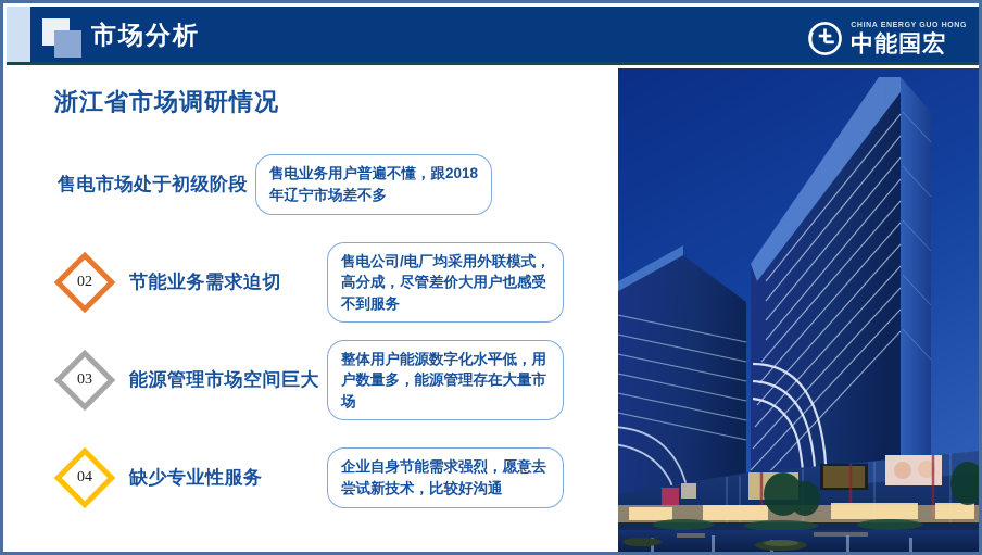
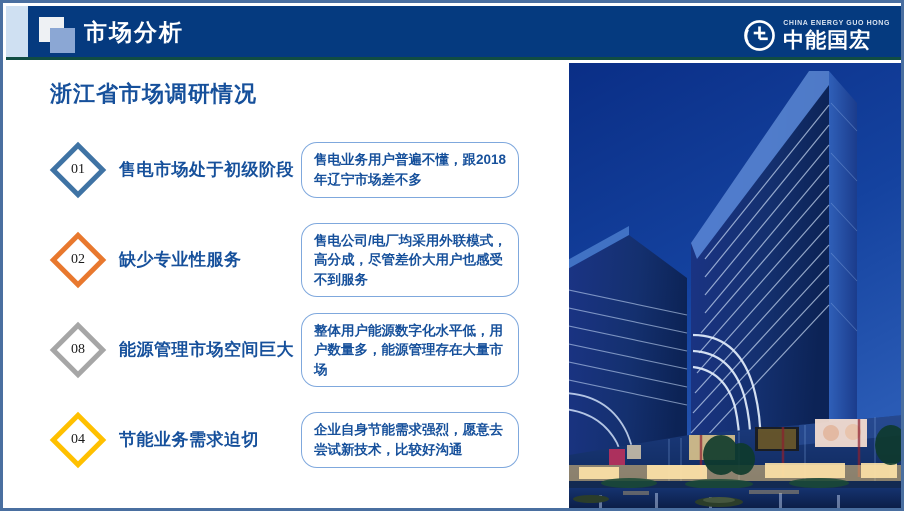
  市场分析
  中能国宏
  浙江省市场调研情况
+ 01
  售电市场处于初级阶段
  售电业务用户普遍不懂，跟2018年辽宁市场差不多
  02
- 节能业务需求迫切
+ 缺少专业性服务
  售电公司/电厂均采用外联模式，高分成，尽管差价大用户也感受不到服务
- 03
+ 08
  能源管理市场空间巨大
  整体用户能源数字化水平低，用户数量多，能源管理存在大量市场
  04
- 缺少专业性服务
+ 节能业务需求迫切
  企业自身节能需求强烈，愿意去尝试新技术，比较好沟通
